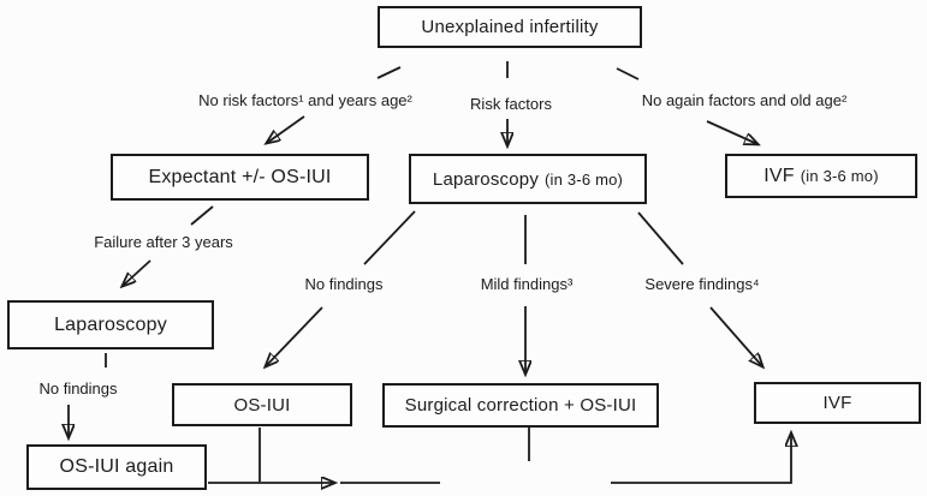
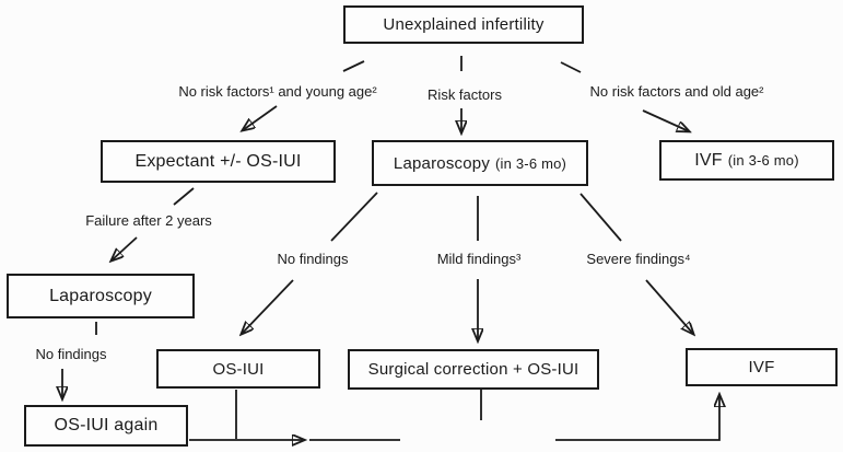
  Unexplained infertility
  Expectant +/- OS-IUI
  Laparoscopy
  (in 3-6 mo)
  IVF
  (in 3-6 mo)
  Laparoscopy
  OS-IUI
  Surgical correction + OS-IUI
  IVF
  OS-IUI again
- No risk factors¹ and years age²
+ No risk factors¹ and young age²
  Risk factors
- No again factors and old age²
+ No risk factors and old age²
- Failure after 3 years
+ Failure after 2 years
  No findings
  Mild findings³
  Severe findings⁴
  No findings
